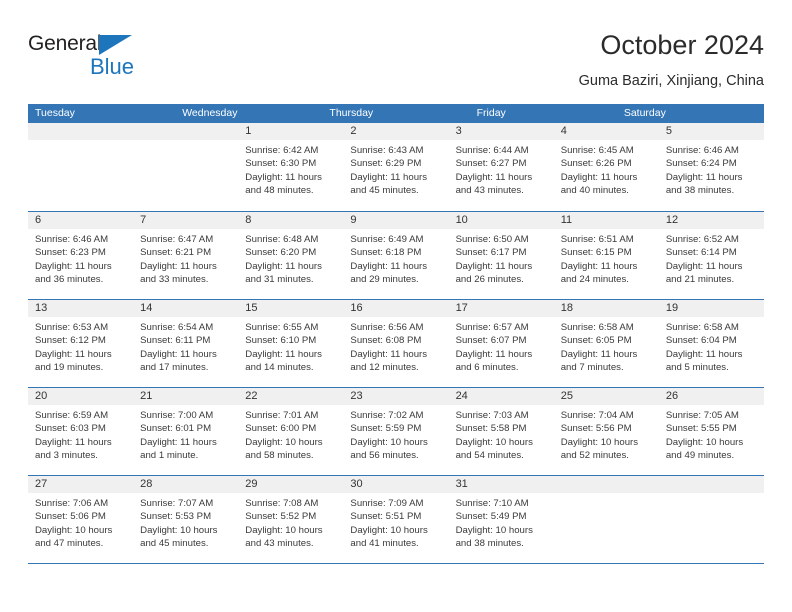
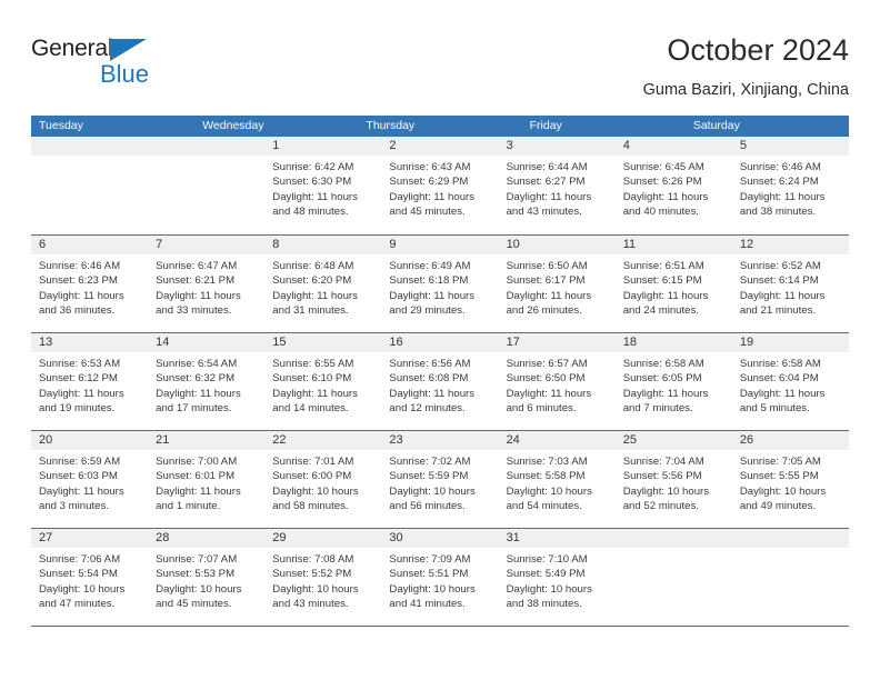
  General
  Blue
  October 2024
  Guma Baziri, Xinjiang, China
  Tuesday
  Wednesday
  Thursday
  Friday
  Saturday
  1
  Sunrise: 6:42 AM
  Sunset: 6:30 PM
  Daylight: 11 hours
  and 48 minutes.
  2
  Sunrise: 6:43 AM
  Sunset: 6:29 PM
  Daylight: 11 hours
  and 45 minutes.
  3
  Sunrise: 6:44 AM
  Sunset: 6:27 PM
  Daylight: 11 hours
  and 43 minutes.
  4
  Sunrise: 6:45 AM
  Sunset: 6:26 PM
  Daylight: 11 hours
  and 40 minutes.
  5
  Sunrise: 6:46 AM
  Sunset: 6:24 PM
  Daylight: 11 hours
  and 38 minutes.
  6
  Sunrise: 6:46 AM
  Sunset: 6:23 PM
  Daylight: 11 hours
  and 36 minutes.
  7
  Sunrise: 6:47 AM
  Sunset: 6:21 PM
  Daylight: 11 hours
  and 33 minutes.
  8
  Sunrise: 6:48 AM
  Sunset: 6:20 PM
  Daylight: 11 hours
  and 31 minutes.
  9
  Sunrise: 6:49 AM
  Sunset: 6:18 PM
  Daylight: 11 hours
  and 29 minutes.
  10
  Sunrise: 6:50 AM
  Sunset: 6:17 PM
  Daylight: 11 hours
  and 26 minutes.
  11
  Sunrise: 6:51 AM
  Sunset: 6:15 PM
  Daylight: 11 hours
  and 24 minutes.
  12
  Sunrise: 6:52 AM
  Sunset: 6:14 PM
  Daylight: 11 hours
  and 21 minutes.
  13
  Sunrise: 6:53 AM
  Sunset: 6:12 PM
  Daylight: 11 hours
  and 19 minutes.
  14
  Sunrise: 6:54 AM
- Sunset: 6:11 PM
+ Sunset: 6:32 PM
  Daylight: 11 hours
  and 17 minutes.
  15
  Sunrise: 6:55 AM
  Sunset: 6:10 PM
  Daylight: 11 hours
  and 14 minutes.
  16
  Sunrise: 6:56 AM
  Sunset: 6:08 PM
  Daylight: 11 hours
  and 12 minutes.
  17
  Sunrise: 6:57 AM
- Sunset: 6:07 PM
+ Sunset: 6:50 PM
  Daylight: 11 hours
  and 6 minutes.
  18
  Sunrise: 6:58 AM
  Sunset: 6:05 PM
  Daylight: 11 hours
  and 7 minutes.
  19
  Sunrise: 6:58 AM
  Sunset: 6:04 PM
  Daylight: 11 hours
  and 5 minutes.
  20
  Sunrise: 6:59 AM
  Sunset: 6:03 PM
  Daylight: 11 hours
  and 3 minutes.
  21
  Sunrise: 7:00 AM
  Sunset: 6:01 PM
  Daylight: 11 hours
  and 1 minute.
  22
  Sunrise: 7:01 AM
  Sunset: 6:00 PM
  Daylight: 10 hours
  and 58 minutes.
  23
  Sunrise: 7:02 AM
  Sunset: 5:59 PM
  Daylight: 10 hours
  and 56 minutes.
  24
  Sunrise: 7:03 AM
  Sunset: 5:58 PM
  Daylight: 10 hours
  and 54 minutes.
  25
  Sunrise: 7:04 AM
  Sunset: 5:56 PM
  Daylight: 10 hours
  and 52 minutes.
  26
  Sunrise: 7:05 AM
  Sunset: 5:55 PM
  Daylight: 10 hours
  and 49 minutes.
  27
  Sunrise: 7:06 AM
- Sunset: 5:06 PM
+ Sunset: 5:54 PM
  Daylight: 10 hours
  and 47 minutes.
  28
  Sunrise: 7:07 AM
  Sunset: 5:53 PM
  Daylight: 10 hours
  and 45 minutes.
  29
  Sunrise: 7:08 AM
  Sunset: 5:52 PM
  Daylight: 10 hours
  and 43 minutes.
  30
  Sunrise: 7:09 AM
  Sunset: 5:51 PM
  Daylight: 10 hours
  and 41 minutes.
  31
  Sunrise: 7:10 AM
  Sunset: 5:49 PM
  Daylight: 10 hours
  and 38 minutes.
